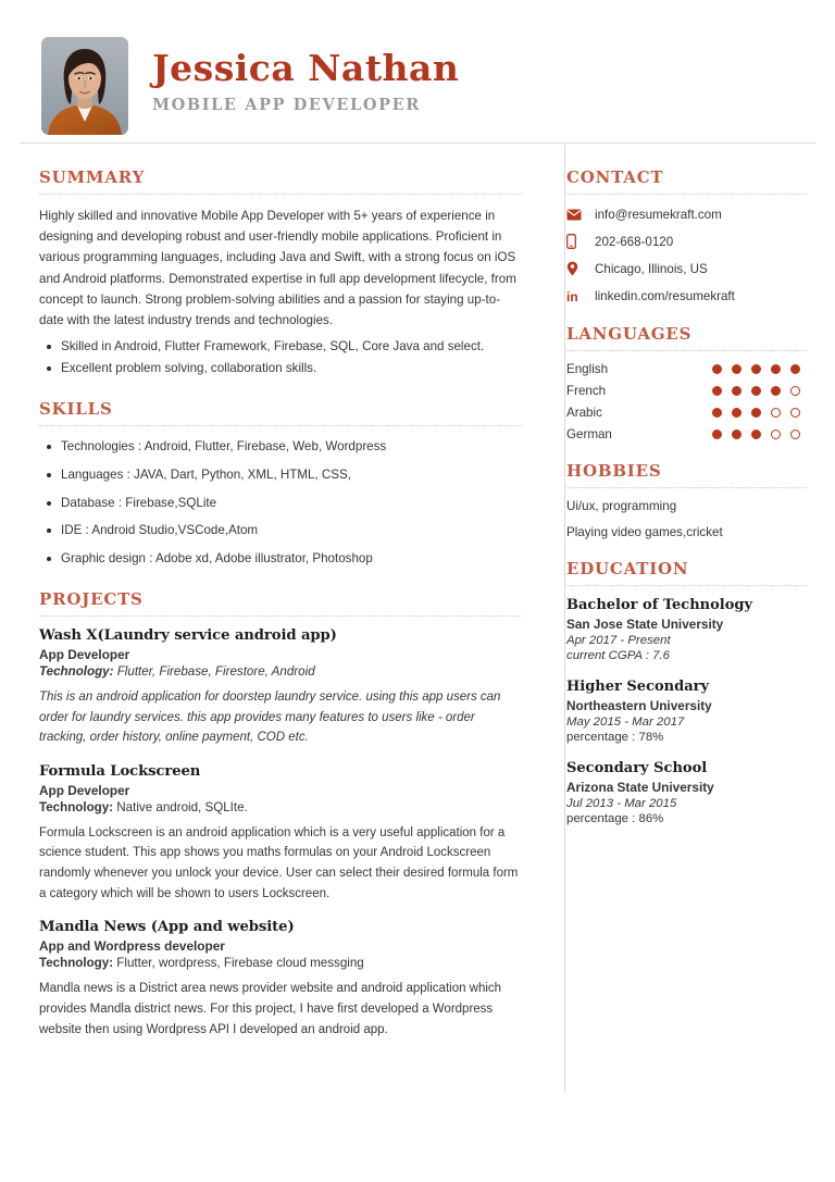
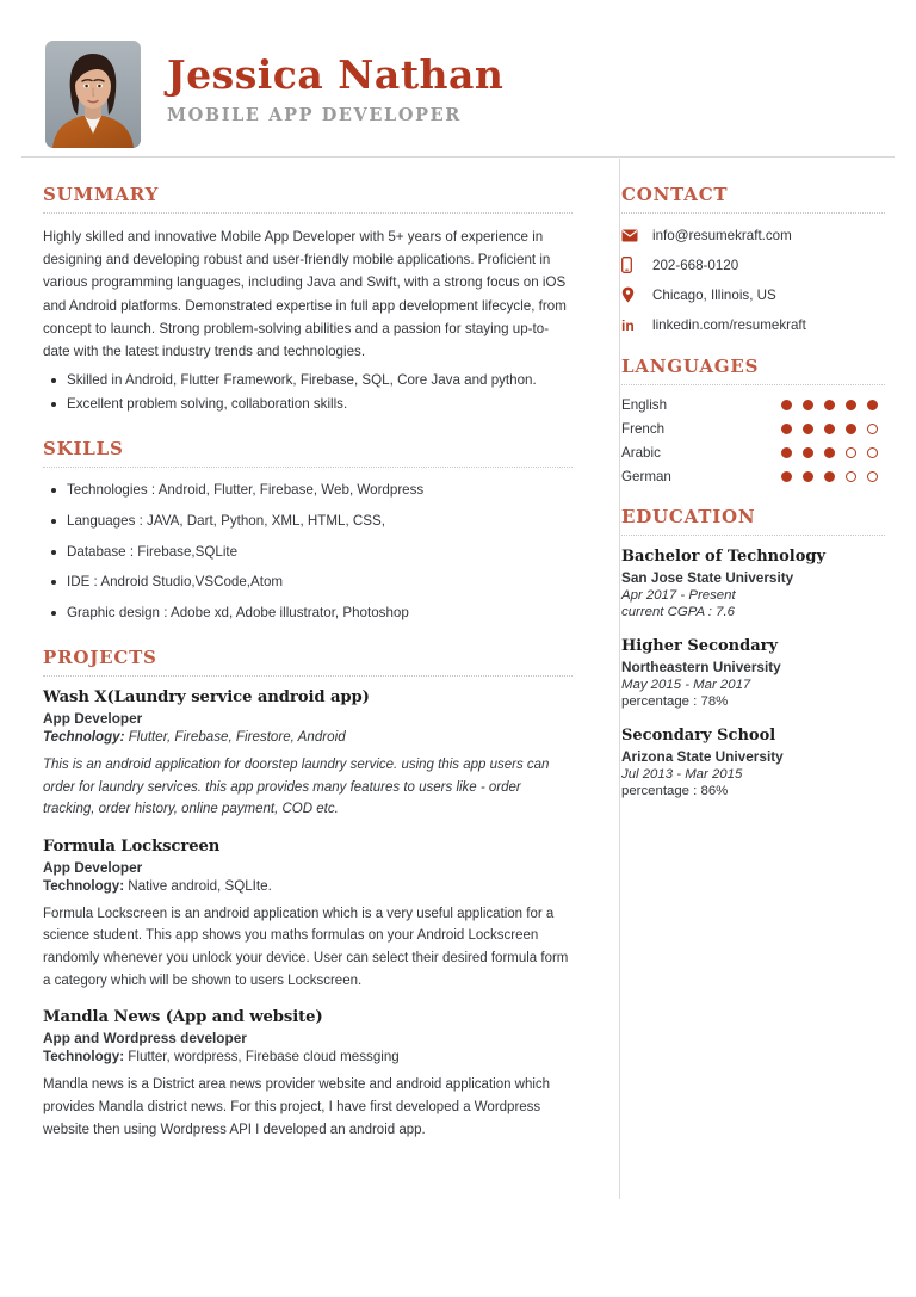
  Jessica Nathan
  MOBILE APP DEVELOPER
  SUMMARY
  Highly skilled and innovative Mobile App Developer with 5+ years of experience in designing and developing robust and user-friendly mobile applications. Proficient in various programming languages, including Java and Swift, with a strong focus on iOS and Android platforms. Demonstrated expertise in full app development lifecycle, from concept to launch. Strong problem-solving abilities and a passion for staying up-to-date with the latest industry trends and technologies.
- Skilled in Android, Flutter Framework, Firebase, SQL, Core Java and select.
+ Skilled in Android, Flutter Framework, Firebase, SQL, Core Java and python.
  Excellent problem solving, collaboration skills.
  SKILLS
  Technologies : Android, Flutter, Firebase, Web, Wordpress
  Languages : JAVA, Dart, Python, XML, HTML, CSS,
  Database : Firebase,SQLite
  IDE : Android Studio,VSCode,Atom
  Graphic design : Adobe xd, Adobe illustrator, Photoshop
  PROJECTS
  Wash X(Laundry service android app)
  App Developer
  Technology: Flutter, Firebase, Firestore, Android
  This is an android application for doorstep laundry service. using this app users can order for laundry services. this app provides many features to users like - order tracking, order history, online payment, COD etc.
  Formula Lockscreen
  App Developer
  Technology: Native android, SQLIte.
  Formula Lockscreen is an android application which is a very useful application for a science student. This app shows you maths formulas on your Android Lockscreen randomly whenever you unlock your device. User can select their desired formula form a category which will be shown to users Lockscreen.
  Mandla News (App and website)
  App and Wordpress developer
  Technology: Flutter, wordpress, Firebase cloud messging
  Mandla news is a District area news provider website and android application which provides Mandla district news. For this project, I have first developed a Wordpress website then using Wordpress API I developed an android app.
  CONTACT
  info@resumekraft.com
  202-668-0120
  Chicago, Illinois, US
  in
  linkedin.com/resumekraft
  LANGUAGES
  English
  French
  Arabic
  German
- HOBBIES
- Ui/ux, programming
- Playing video games,cricket
  EDUCATION
  Bachelor of Technology
  San Jose State University
  Apr 2017 - Present
  current CGPA : 7.6
  Higher Secondary
  Northeastern University
  May 2015 - Mar 2017
  percentage : 78%
  Secondary School
  Arizona State University
  Jul 2013 - Mar 2015
  percentage : 86%
